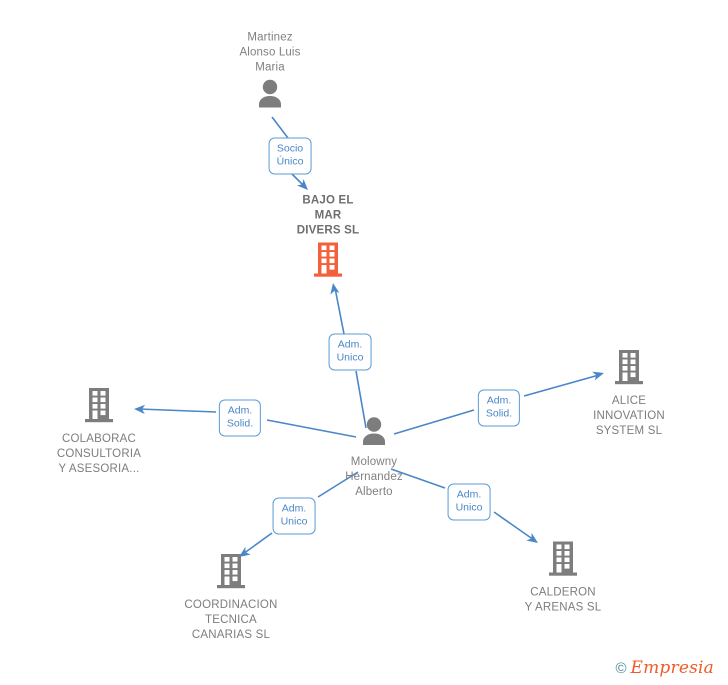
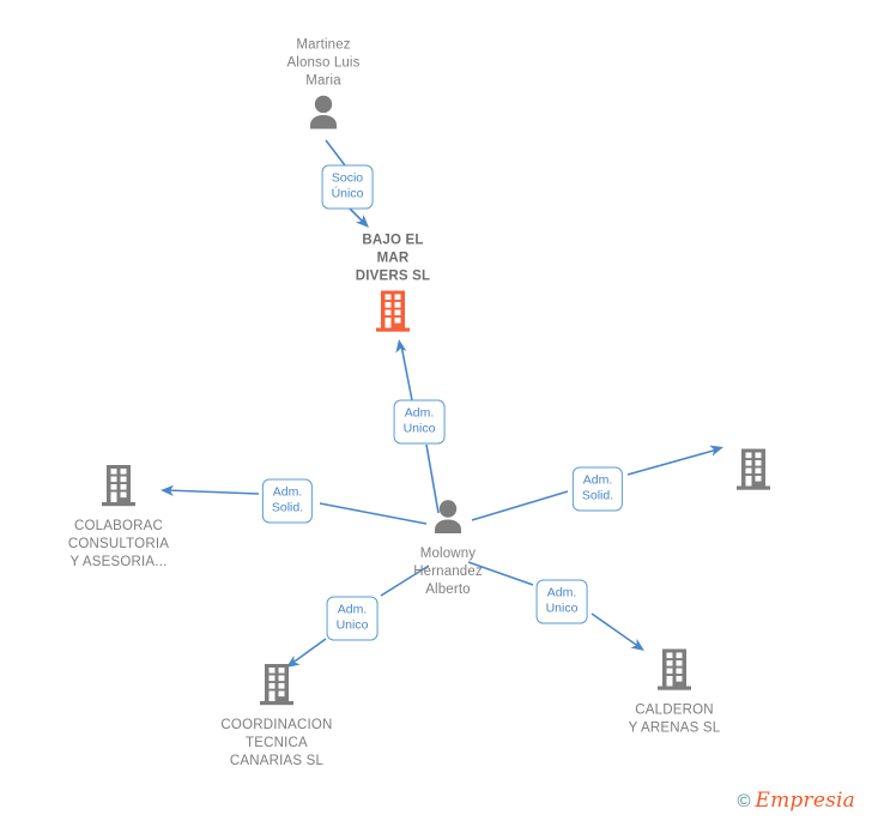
  Martinez
  Alonso Luis
  Maria
  BAJO EL
  MAR
  DIVERS SL
  Molowny
  Hernandez
  Alberto
  COLABORAC
  CONSULTORIA
  Y ASESORIA...
- ALICE
- INNOVATION
- SYSTEM SL
  COORDINACION
  TECNICA
  CANARIAS SL
  CALDERON
  Y ARENAS SL
  Socio
  Único
  Adm.
  Unico
  Adm.
  Solid.
  Adm.
  Solid.
  Adm.
  Unico
  Adm.
  Unico
  ©
  Empresia
